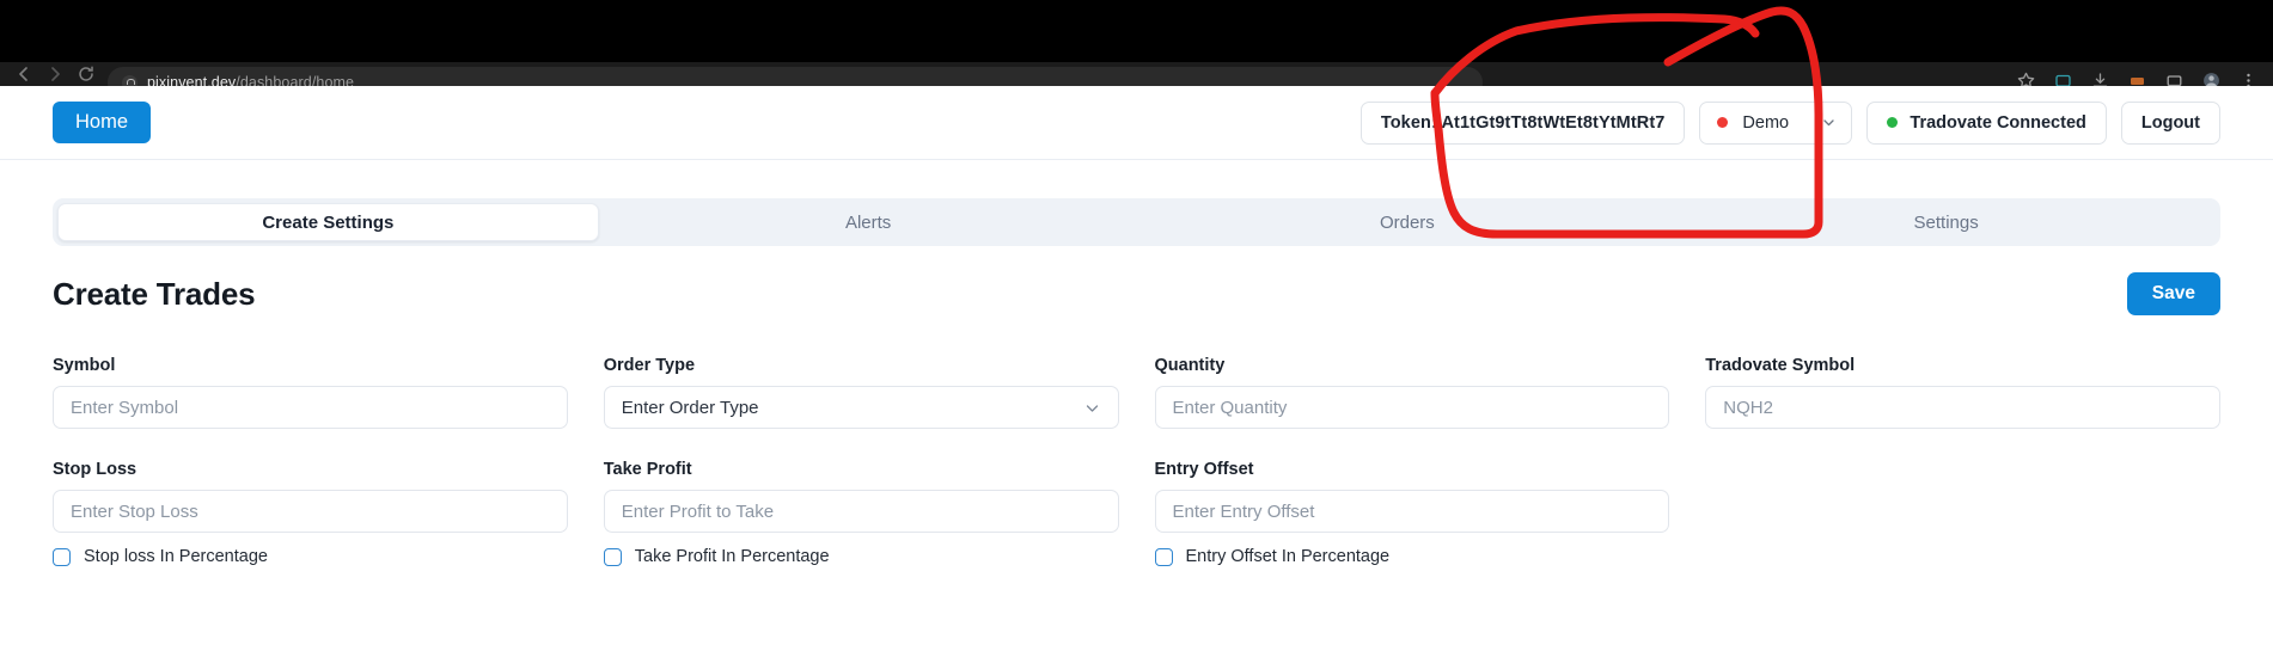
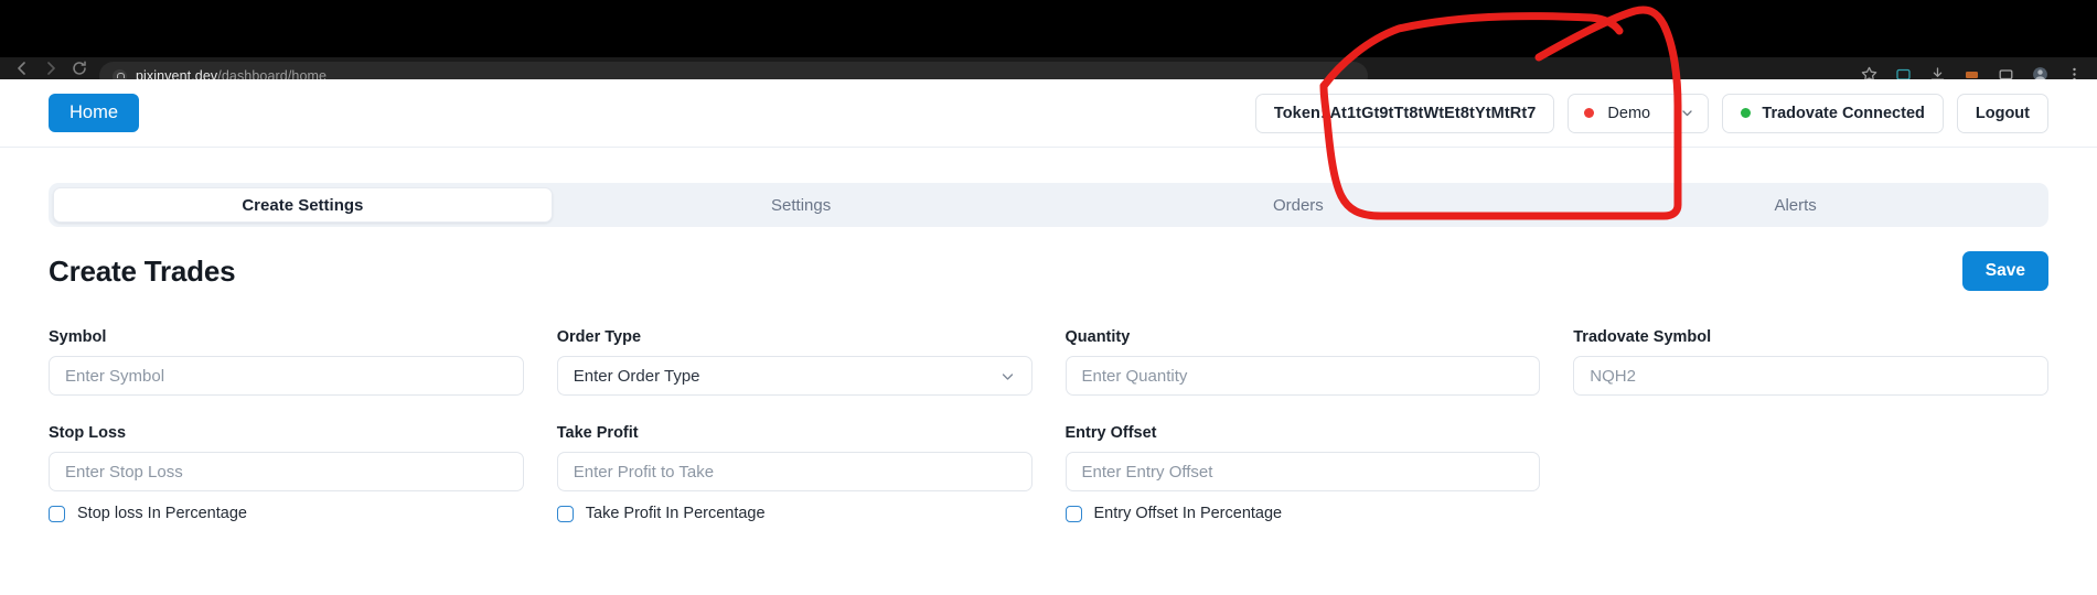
  pixinvent.dev/dashboard/home
  Home
  Token At1tGt9tTt8tWtEt8tYtMtRt7
  Demo
  Tradovate Connected
  Logout
  Create Settings
- Alerts
+ Settings
  Orders
- Settings
+ Alerts
  Create Trades
  Save
  Symbol
  Enter Symbol
  Order Type
  Enter Order Type
  Quantity
  Enter Quantity
  Tradovate Symbol
  NQH2
  Stop Loss
  Enter Stop Loss
  Stop loss In Percentage
  Take Profit
  Enter Profit to Take
  Take Profit In Percentage
  Entry Offset
  Enter Entry Offset
  Entry Offset In Percentage
